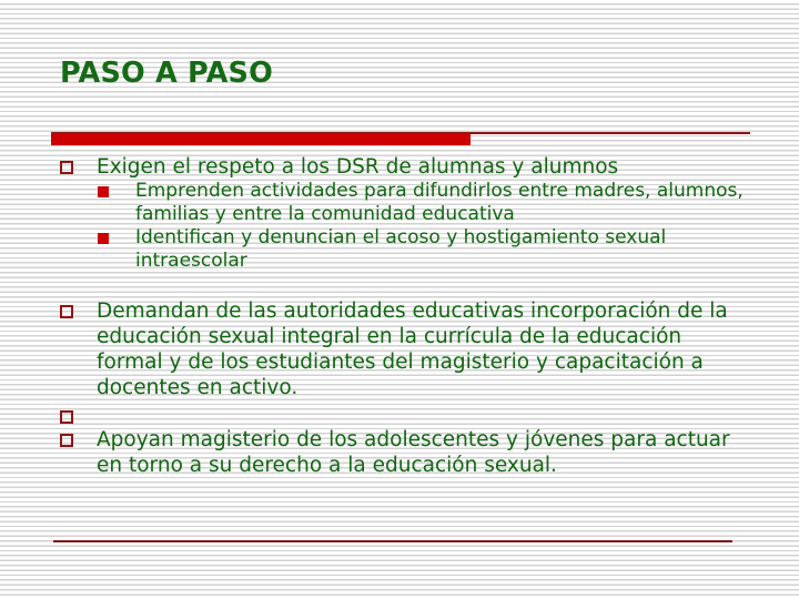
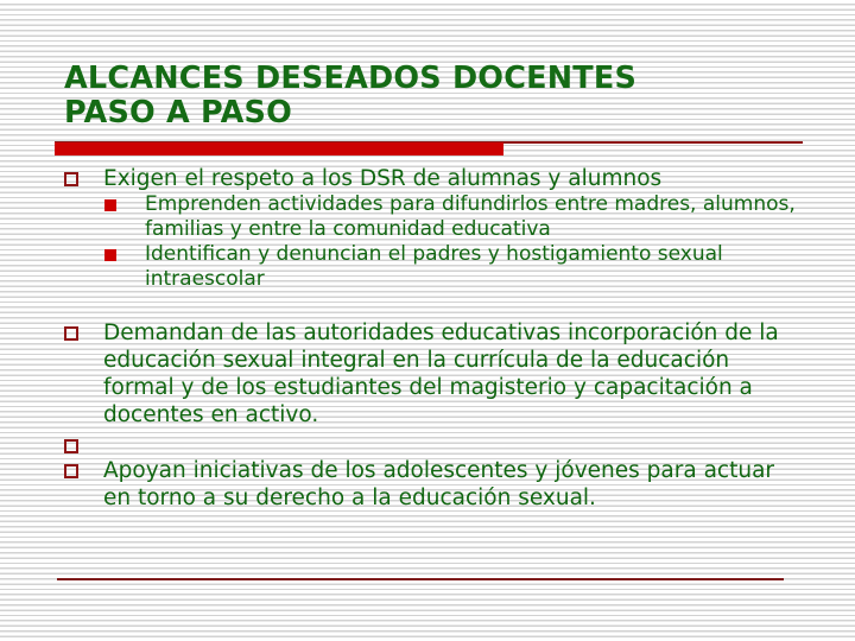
+ ALCANCES DESEADOS DOCENTES
  PASO A PASO
  Exigen el respeto a los DSR de alumnas y alumnos
  Emprenden actividades para difundirlos entre madres, alumnos, familias y entre la comunidad educativa
- Identifican y denuncian el acoso y hostigamiento sexual intraescolar
+ Identifican y denuncian el padres y hostigamiento sexual intraescolar
  Demandan de las autoridades educativas incorporación de la educación sexual integral en la currícula de la educación formal y de los estudiantes del magisterio y capacitación a docentes en activo.
- Apoyan magisterio de los adolescentes y jóvenes para actuar en torno a su derecho a la educación sexual.
+ Apoyan iniciativas de los adolescentes y jóvenes para actuar en torno a su derecho a la educación sexual.
